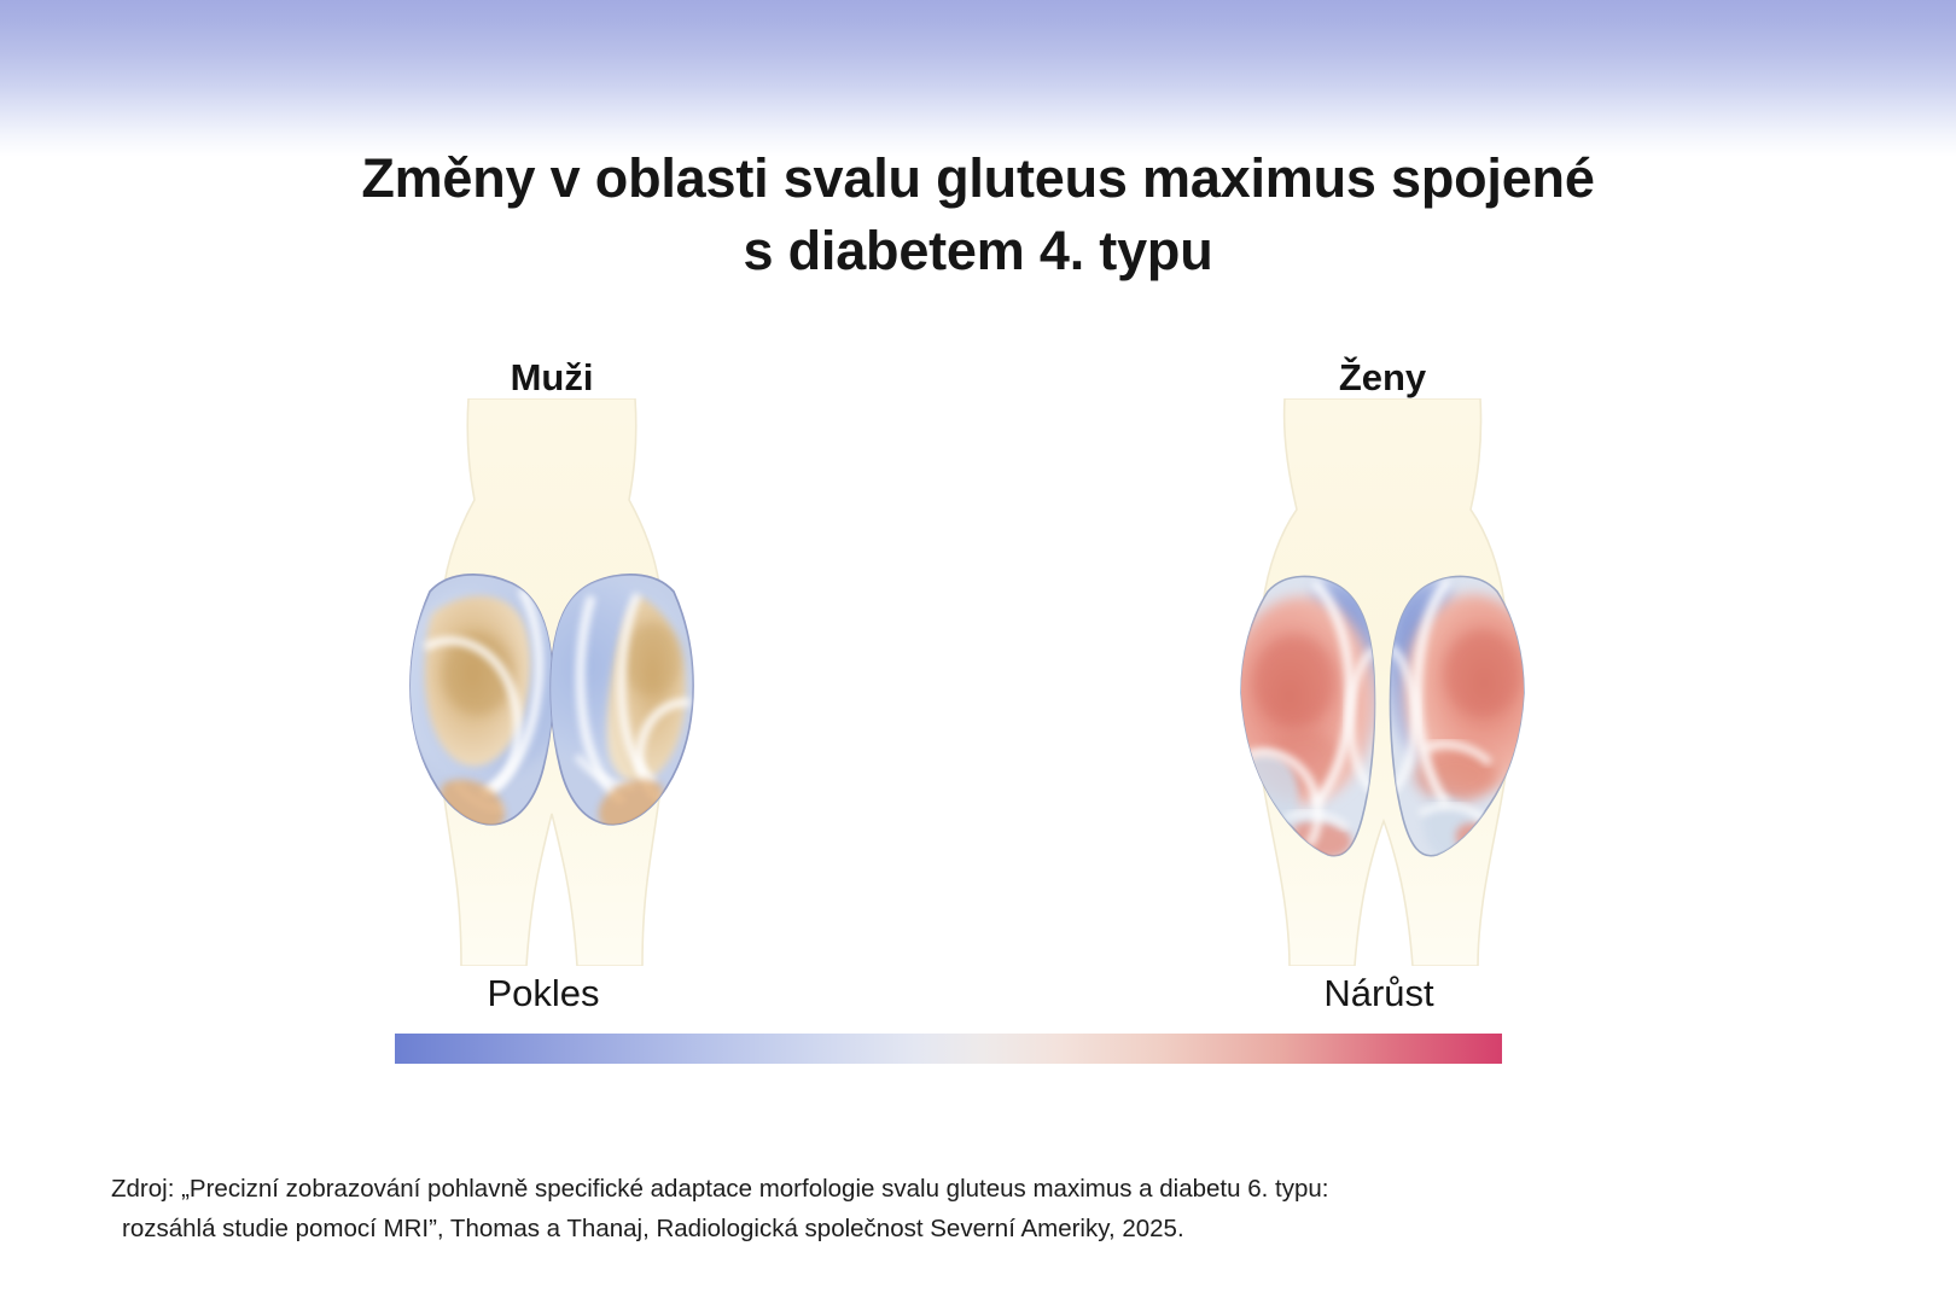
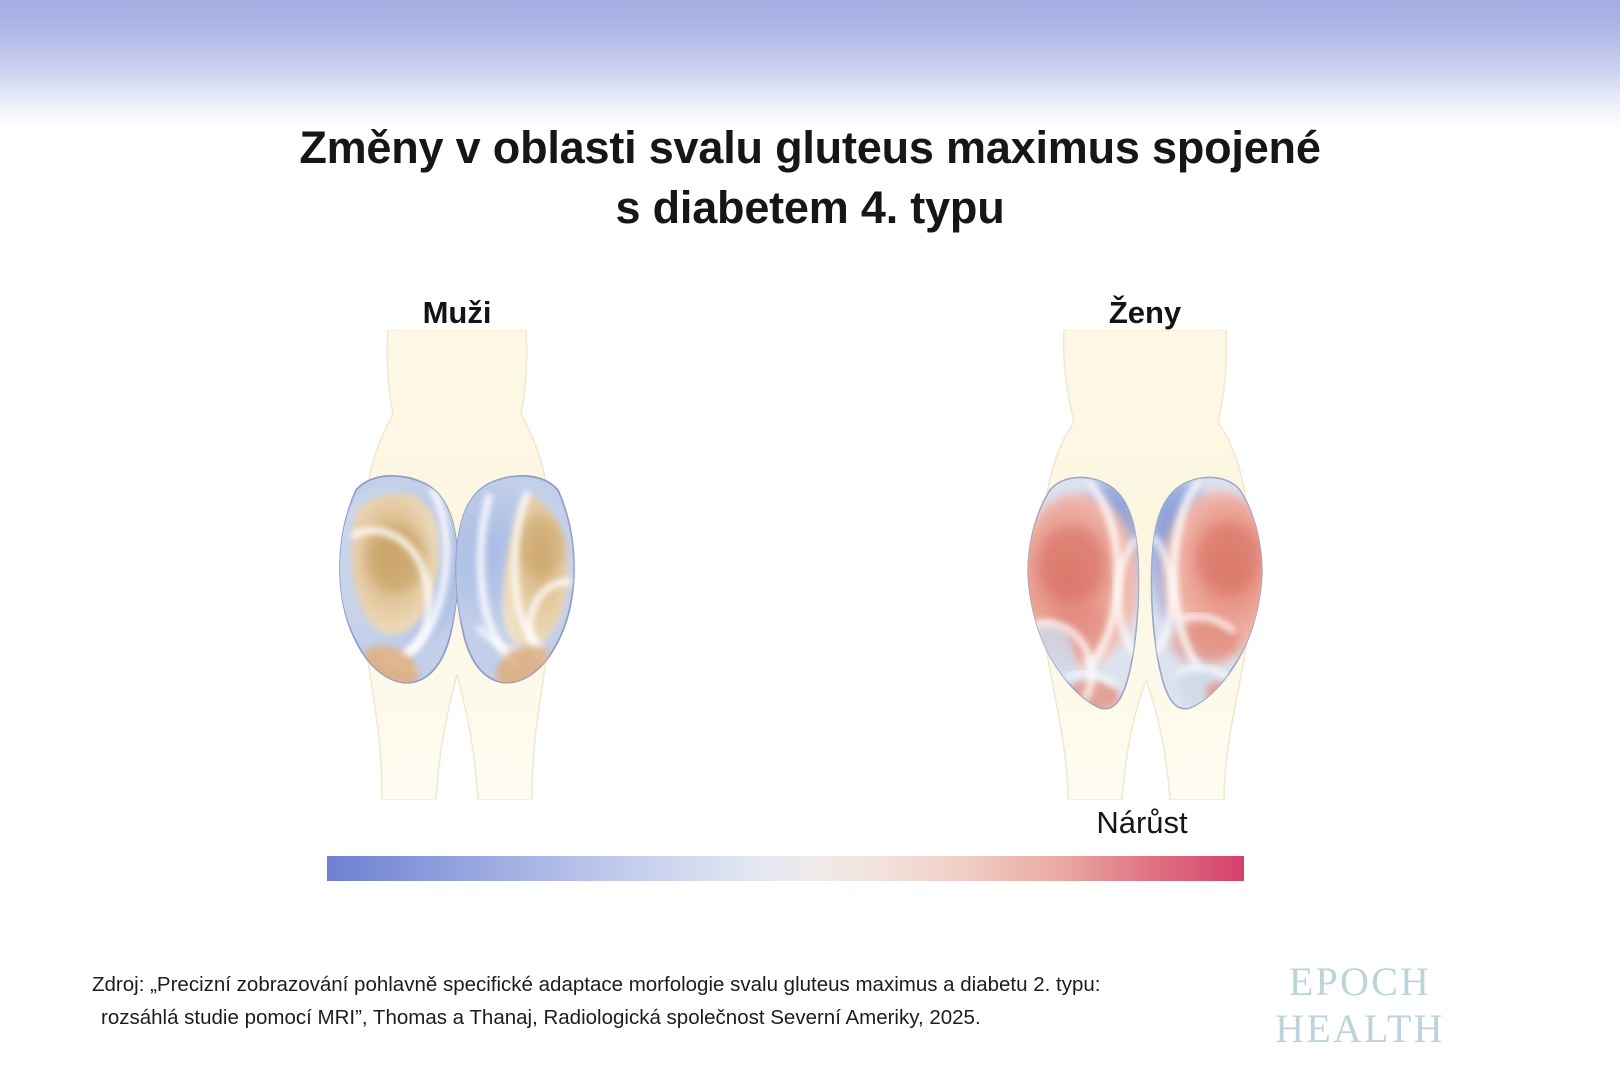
  Změny v oblasti svalu gluteus maximus spojené
  s diabetem 4. typu
  Muži
  Ženy
- Pokles
  Nárůst
- Zdroj: „Precizní zobrazování pohlavně specifické adaptace morfologie svalu gluteus maximus a diabetu 6. typu:
+ Zdroj: „Precizní zobrazování pohlavně specifické adaptace morfologie svalu gluteus maximus a diabetu 2. typu:
  rozsáhlá studie pomocí MRI”, Thomas a Thanaj, Radiologická společnost Severní Ameriky, 2025.
+ EPOCH HEALTH
